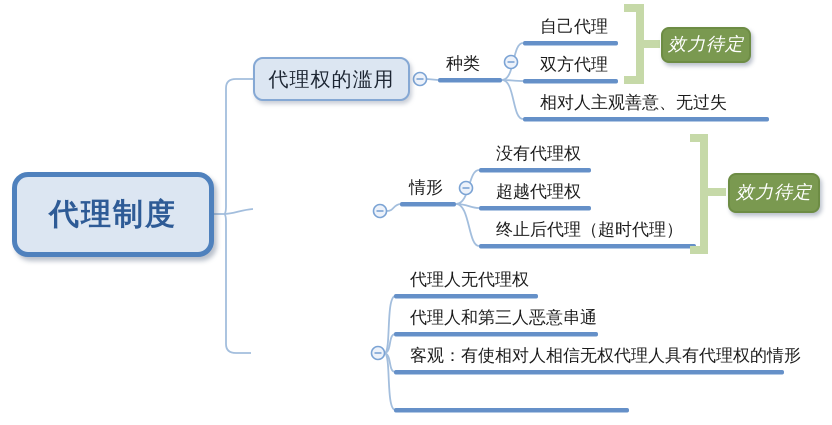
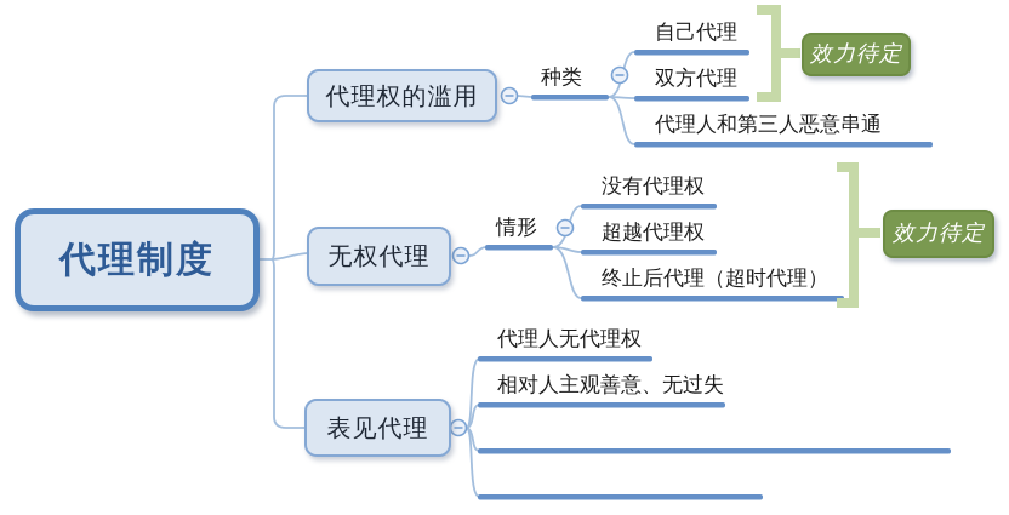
  代理制度
  代理权的滥用
+ 无权代理
+ 表见代理
  种类
  情形
  自己代理
  双方代理
- 相对人主观善意、无过失
+ 代理人和第三人恶意串通
  没有代理权
  超越代理权
  终止后代理（超时代理）
  代理人无代理权
- 代理人和第三人恶意串通
+ 相对人主观善意、无过失
- 客观：有使相对人相信无权代理人具有代理权的情形
  效力待定
  效力待定
